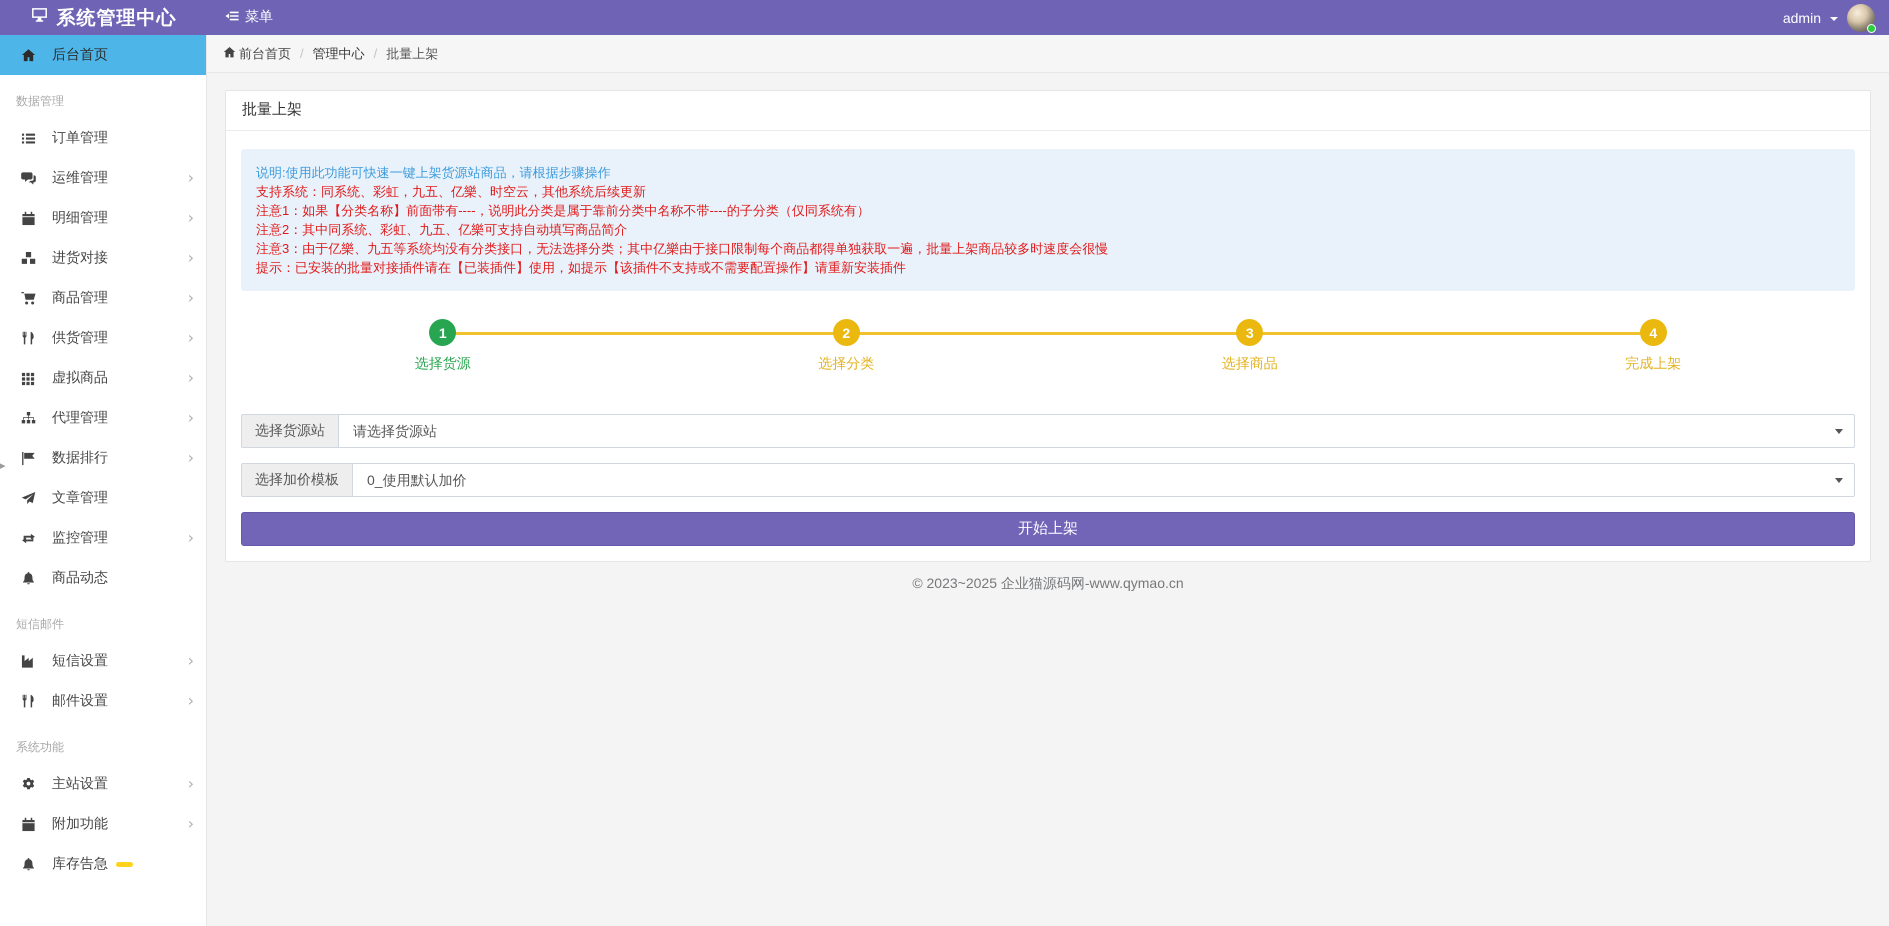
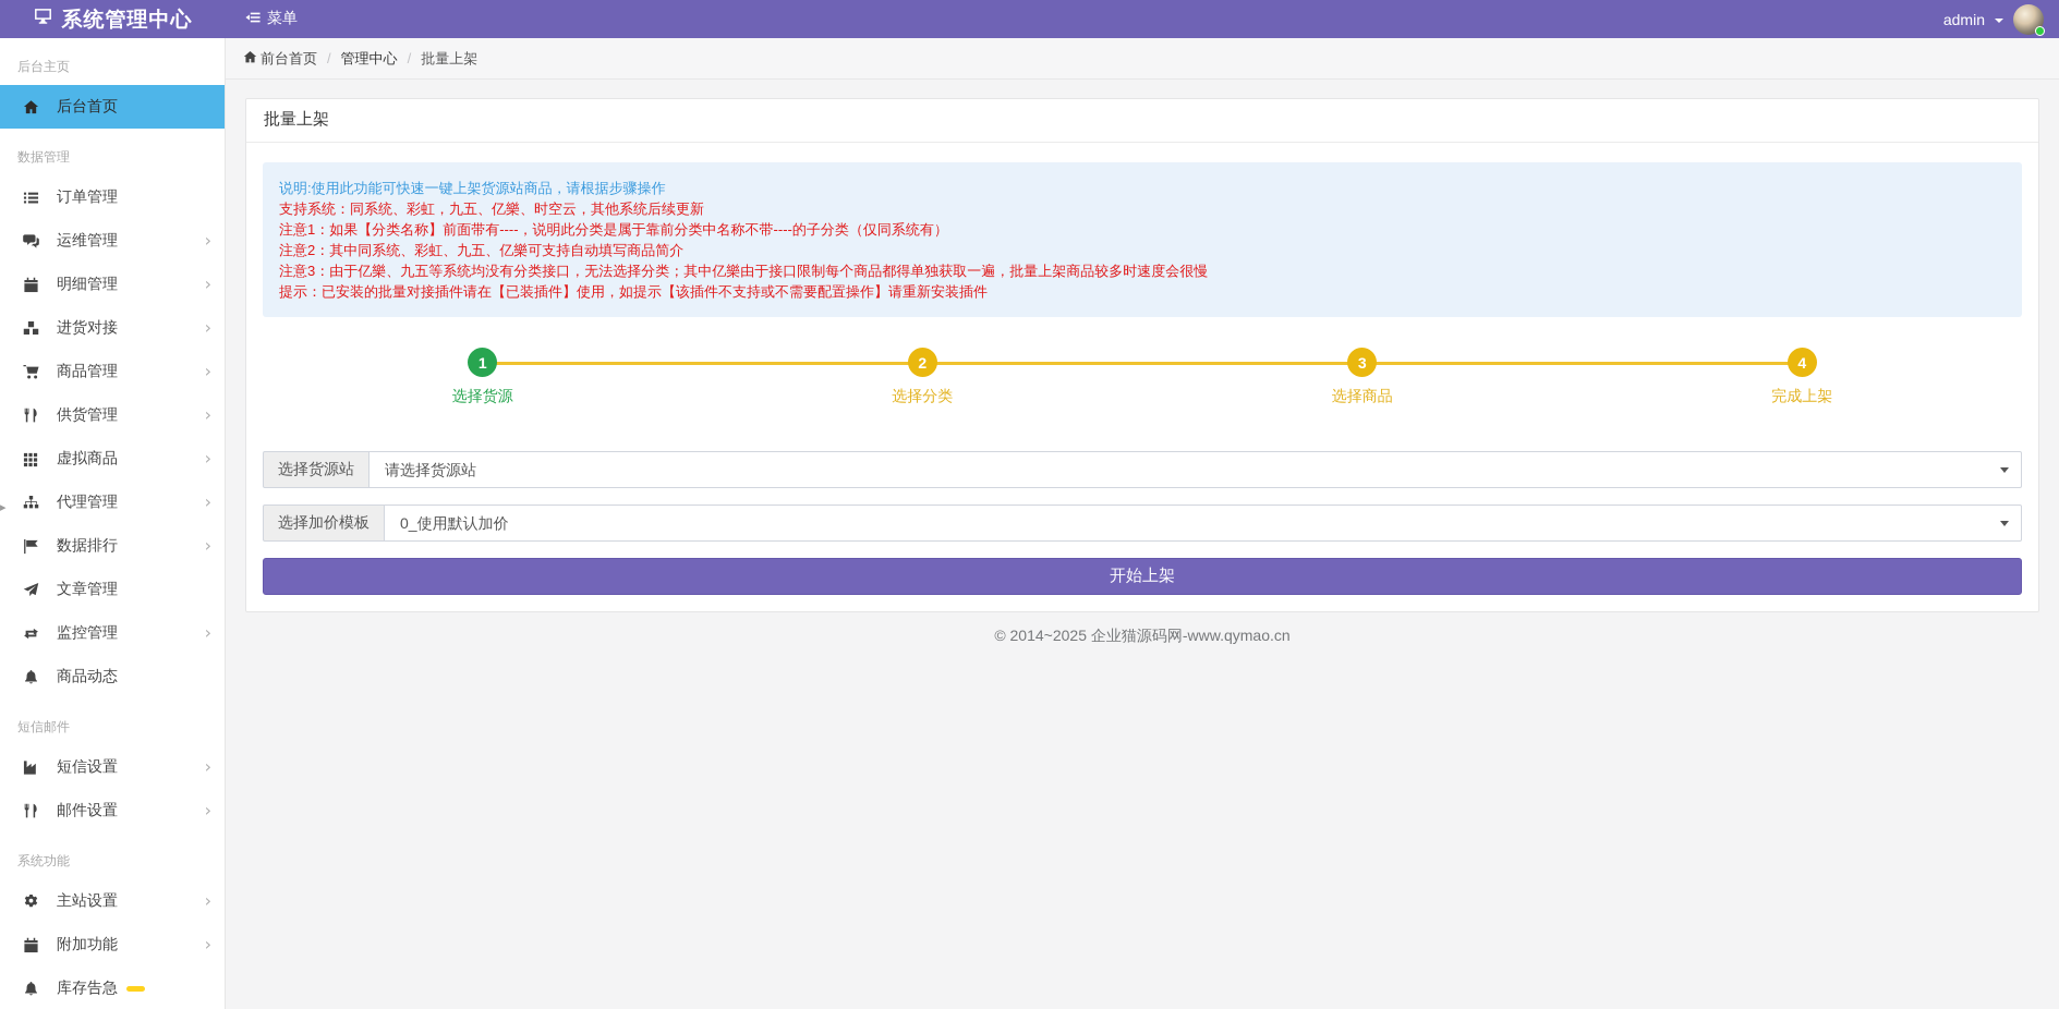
  系统管理中心
  菜单
  admin
+ 后台主页
  后台首页
  数据管理
  订单管理
  运维管理
  ›
  明细管理
  ›
  进货对接
  ›
  商品管理
  ›
  供货管理
  ›
  虚拟商品
  ›
  代理管理
  ›
  数据排行
  ›
  文章管理
  监控管理
  ›
  商品动态
  短信邮件
  短信设置
  ›
  邮件设置
  ›
  系统功能
  主站设置
  ›
  附加功能
  ›
  库存告急
  前台首页
  /
  管理中心
  /
  批量上架
  批量上架
  说明:使用此功能可快速一键上架货源站商品，请根据步骤操作
  支持系统：同系统、彩虹，九五、亿樂、时空云，其他系统后续更新
  注意1：如果【分类名称】前面带有----，说明此分类是属于靠前分类中名称不带----的子分类（仅同系统有）
  注意2：其中同系统、彩虹、九五、亿樂可支持自动填写商品简介
  注意3：由于亿樂、九五等系统均没有分类接口，无法选择分类；其中亿樂由于接口限制每个商品都得单独获取一遍，批量上架商品较多时速度会很慢
  提示：已安装的批量对接插件请在【已装插件】使用，如提示【该插件不支持或不需要配置操作】请重新安装插件
  1
  选择货源
  2
  选择分类
  3
  选择商品
  4
  完成上架
  选择货源站
  请选择货源站
  选择加价模板
  0_使用默认加价
  开始上架
- © 2023~2025 企业猫源码网-www.qymao.cn
+ © 2014~2025 企业猫源码网-www.qymao.cn
  ▸
